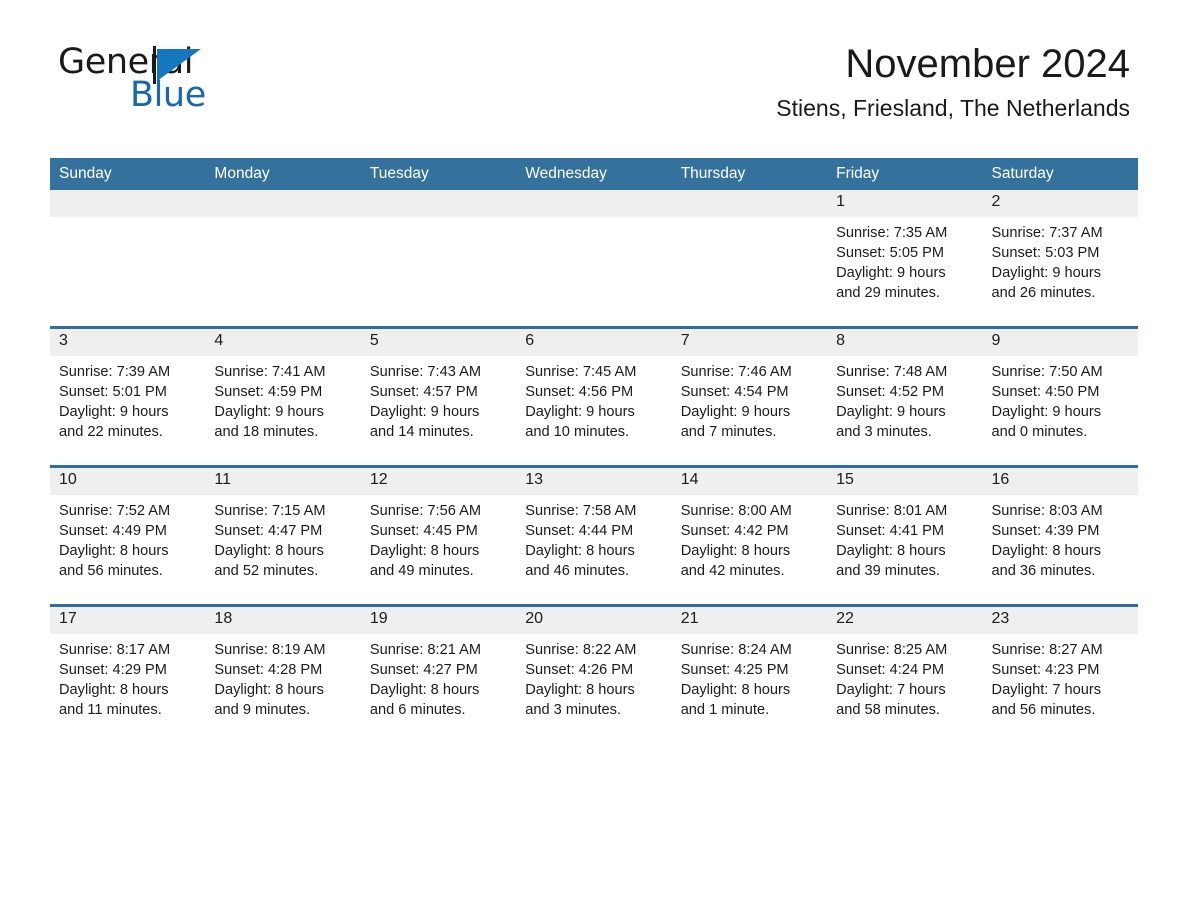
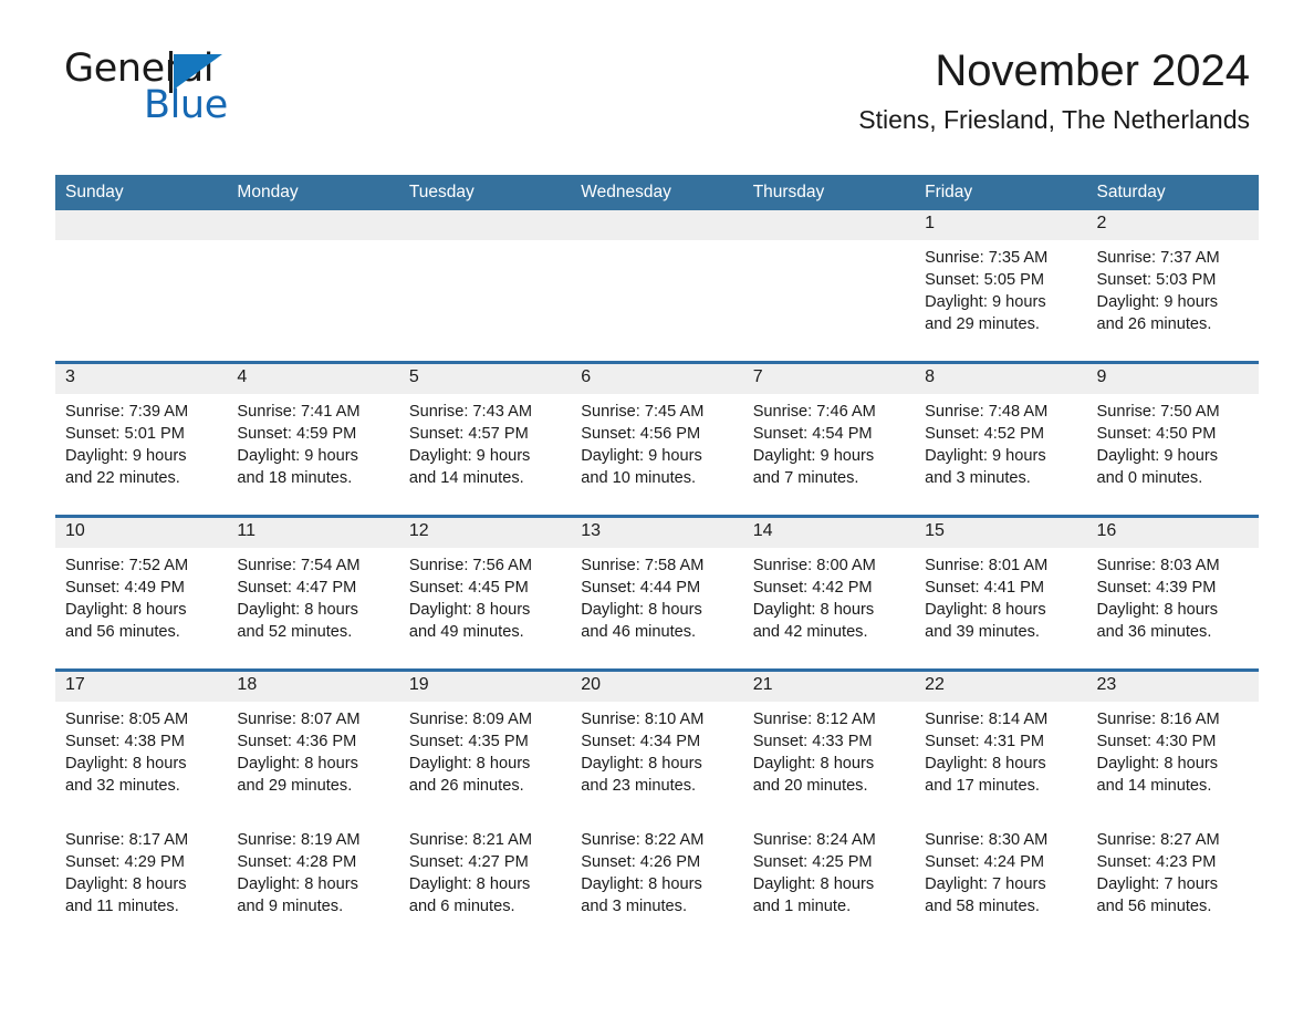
  Geneal
  Blue
  November 2024
  Stiens, Friesland, The Netherlands
  Sunday	Monday	Tuesday	Wednesday	Thursday	Friday	Saturday
  					1	2
  					Sunrise: 7:35 AMSunset: 5:05 PMDaylight: 9 hoursand 29 minutes.	Sunrise: 7:37 AMSunset: 5:03 PMDaylight: 9 hoursand 26 minutes.
  3	4	5	6	7	8	9
  Sunrise: 7:39 AMSunset: 5:01 PMDaylight: 9 hoursand 22 minutes.	Sunrise: 7:41 AMSunset: 4:59 PMDaylight: 9 hoursand 18 minutes.	Sunrise: 7:43 AMSunset: 4:57 PMDaylight: 9 hoursand 14 minutes.	Sunrise: 7:45 AMSunset: 4:56 PMDaylight: 9 hoursand 10 minutes.	Sunrise: 7:46 AMSunset: 4:54 PMDaylight: 9 hoursand 7 minutes.	Sunrise: 7:48 AMSunset: 4:52 PMDaylight: 9 hoursand 3 minutes.	Sunrise: 7:50 AMSunset: 4:50 PMDaylight: 9 hoursand 0 minutes.
  10	11	12	13	14	15	16
- Sunrise: 7:52 AMSunset: 4:49 PMDaylight: 8 hoursand 56 minutes.	Sunrise: 7:15 AMSunset: 4:47 PMDaylight: 8 hoursand 52 minutes.	Sunrise: 7:56 AMSunset: 4:45 PMDaylight: 8 hoursand 49 minutes.	Sunrise: 7:58 AMSunset: 4:44 PMDaylight: 8 hoursand 46 minutes.	Sunrise: 8:00 AMSunset: 4:42 PMDaylight: 8 hoursand 42 minutes.	Sunrise: 8:01 AMSunset: 4:41 PMDaylight: 8 hoursand 39 minutes.	Sunrise: 8:03 AMSunset: 4:39 PMDaylight: 8 hoursand 36 minutes.
+ Sunrise: 7:52 AMSunset: 4:49 PMDaylight: 8 hoursand 56 minutes.	Sunrise: 7:54 AMSunset: 4:47 PMDaylight: 8 hoursand 52 minutes.	Sunrise: 7:56 AMSunset: 4:45 PMDaylight: 8 hoursand 49 minutes.	Sunrise: 7:58 AMSunset: 4:44 PMDaylight: 8 hoursand 46 minutes.	Sunrise: 8:00 AMSunset: 4:42 PMDaylight: 8 hoursand 42 minutes.	Sunrise: 8:01 AMSunset: 4:41 PMDaylight: 8 hoursand 39 minutes.	Sunrise: 8:03 AMSunset: 4:39 PMDaylight: 8 hoursand 36 minutes.
  17	18	19	20	21	22	23
+ Sunrise: 8:05 AMSunset: 4:38 PMDaylight: 8 hoursand 32 minutes.	Sunrise: 8:07 AMSunset: 4:36 PMDaylight: 8 hoursand 29 minutes.	Sunrise: 8:09 AMSunset: 4:35 PMDaylight: 8 hoursand 26 minutes.	Sunrise: 8:10 AMSunset: 4:34 PMDaylight: 8 hoursand 23 minutes.	Sunrise: 8:12 AMSunset: 4:33 PMDaylight: 8 hoursand 20 minutes.	Sunrise: 8:14 AMSunset: 4:31 PMDaylight: 8 hoursand 17 minutes.	Sunrise: 8:16 AMSunset: 4:30 PMDaylight: 8 hoursand 14 minutes.
- Sunrise: 8:17 AMSunset: 4:29 PMDaylight: 8 hoursand 11 minutes.	Sunrise: 8:19 AMSunset: 4:28 PMDaylight: 8 hoursand 9 minutes.	Sunrise: 8:21 AMSunset: 4:27 PMDaylight: 8 hoursand 6 minutes.	Sunrise: 8:22 AMSunset: 4:26 PMDaylight: 8 hoursand 3 minutes.	Sunrise: 8:24 AMSunset: 4:25 PMDaylight: 8 hoursand 1 minute.	Sunrise: 8:25 AMSunset: 4:24 PMDaylight: 7 hoursand 58 minutes.	Sunrise: 8:27 AMSunset: 4:23 PMDaylight: 7 hoursand 56 minutes.
+ Sunrise: 8:17 AMSunset: 4:29 PMDaylight: 8 hoursand 11 minutes.	Sunrise: 8:19 AMSunset: 4:28 PMDaylight: 8 hoursand 9 minutes.	Sunrise: 8:21 AMSunset: 4:27 PMDaylight: 8 hoursand 6 minutes.	Sunrise: 8:22 AMSunset: 4:26 PMDaylight: 8 hoursand 3 minutes.	Sunrise: 8:24 AMSunset: 4:25 PMDaylight: 8 hoursand 1 minute.	Sunrise: 8:30 AMSunset: 4:24 PMDaylight: 7 hoursand 58 minutes.	Sunrise: 8:27 AMSunset: 4:23 PMDaylight: 7 hoursand 56 minutes.
